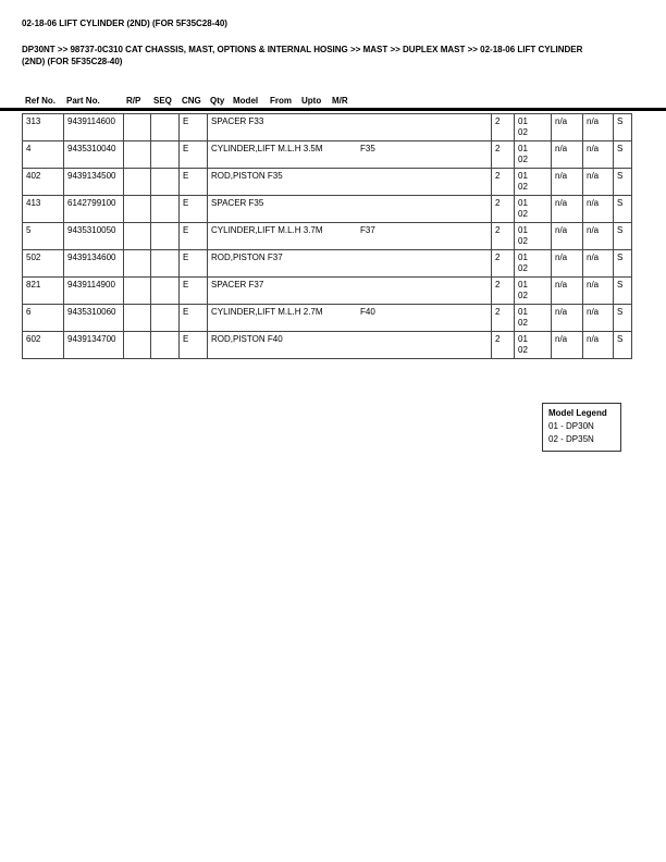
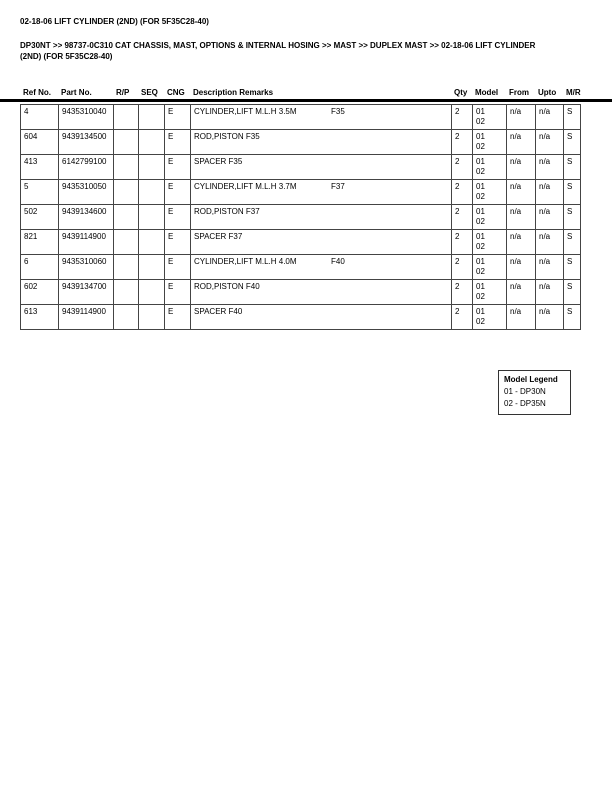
  02-18-06 LIFT CYLINDER (2ND) (FOR 5F35C28-40)
  DP30NT >> 98737-0C310 CAT CHASSIS, MAST, OPTIONS & INTERNAL HOSING >> MAST >> DUPLEX MAST >> 02-18-06 LIFT CYLINDER (2ND) (FOR 5F35C28-40)
  Ref No.
  Part No.
  R/P
  SEQ
  CNG
+ Description Remarks
  Qty
  Model
  From
  Upto
  M/R
- 313	9439114600			E	SPACER F33	2	0102	n/a	n/a	S
  4	9435310040			E	CYLINDER,LIFT M.L.H 3.5M F35	2	0102	n/a	n/a	S
- 402	9439134500			E	ROD,PISTON F35	2	0102	n/a	n/a	S
+ 604	9439134500			E	ROD,PISTON F35	2	0102	n/a	n/a	S
  413	6142799100			E	SPACER F35	2	0102	n/a	n/a	S
  5	9435310050			E	CYLINDER,LIFT M.L.H 3.7M F37	2	0102	n/a	n/a	S
  502	9439134600			E	ROD,PISTON F37	2	0102	n/a	n/a	S
  821	9439114900			E	SPACER F37	2	0102	n/a	n/a	S
- 6	9435310060			E	CYLINDER,LIFT M.L.H 2.7M F40	2	0102	n/a	n/a	S
+ 6	9435310060			E	CYLINDER,LIFT M.L.H 4.0M F40	2	0102	n/a	n/a	S
  602	9439134700			E	ROD,PISTON F40	2	0102	n/a	n/a	S
+ 613	9439114900			E	SPACER F40	2	0102	n/a	n/a	S
  Model Legend
  01 - DP30N
  02 - DP35N
